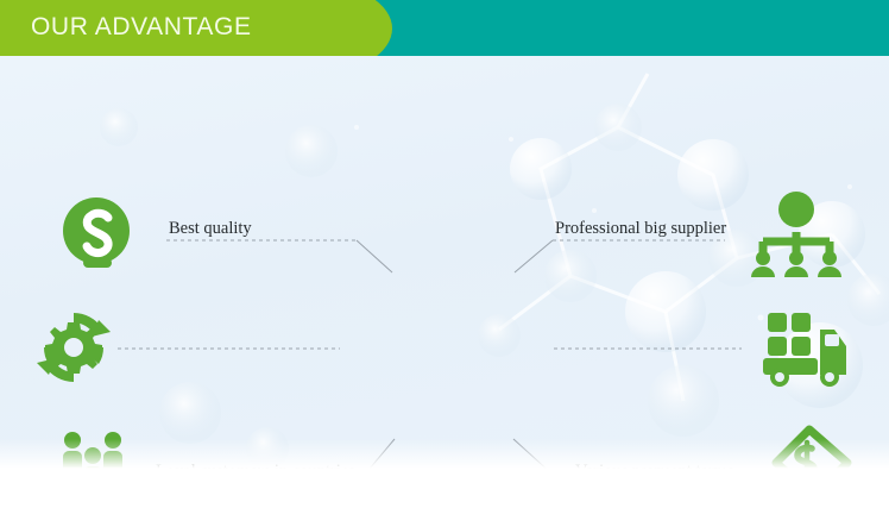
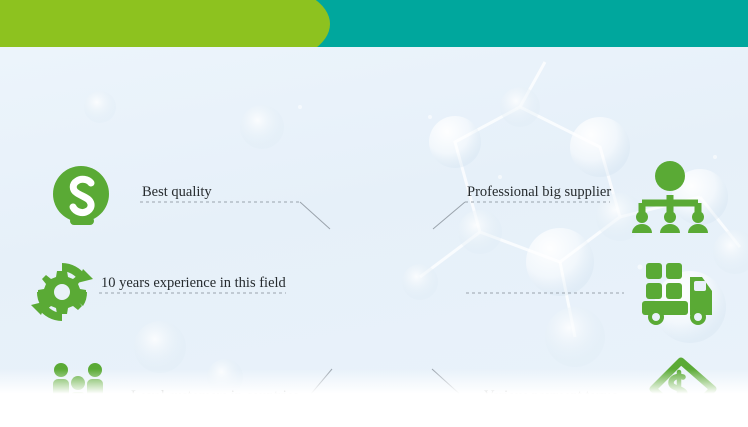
- OUR ADVANTAGE
  Best quality
+ 10 years experience in this field
  Professional big supplier
